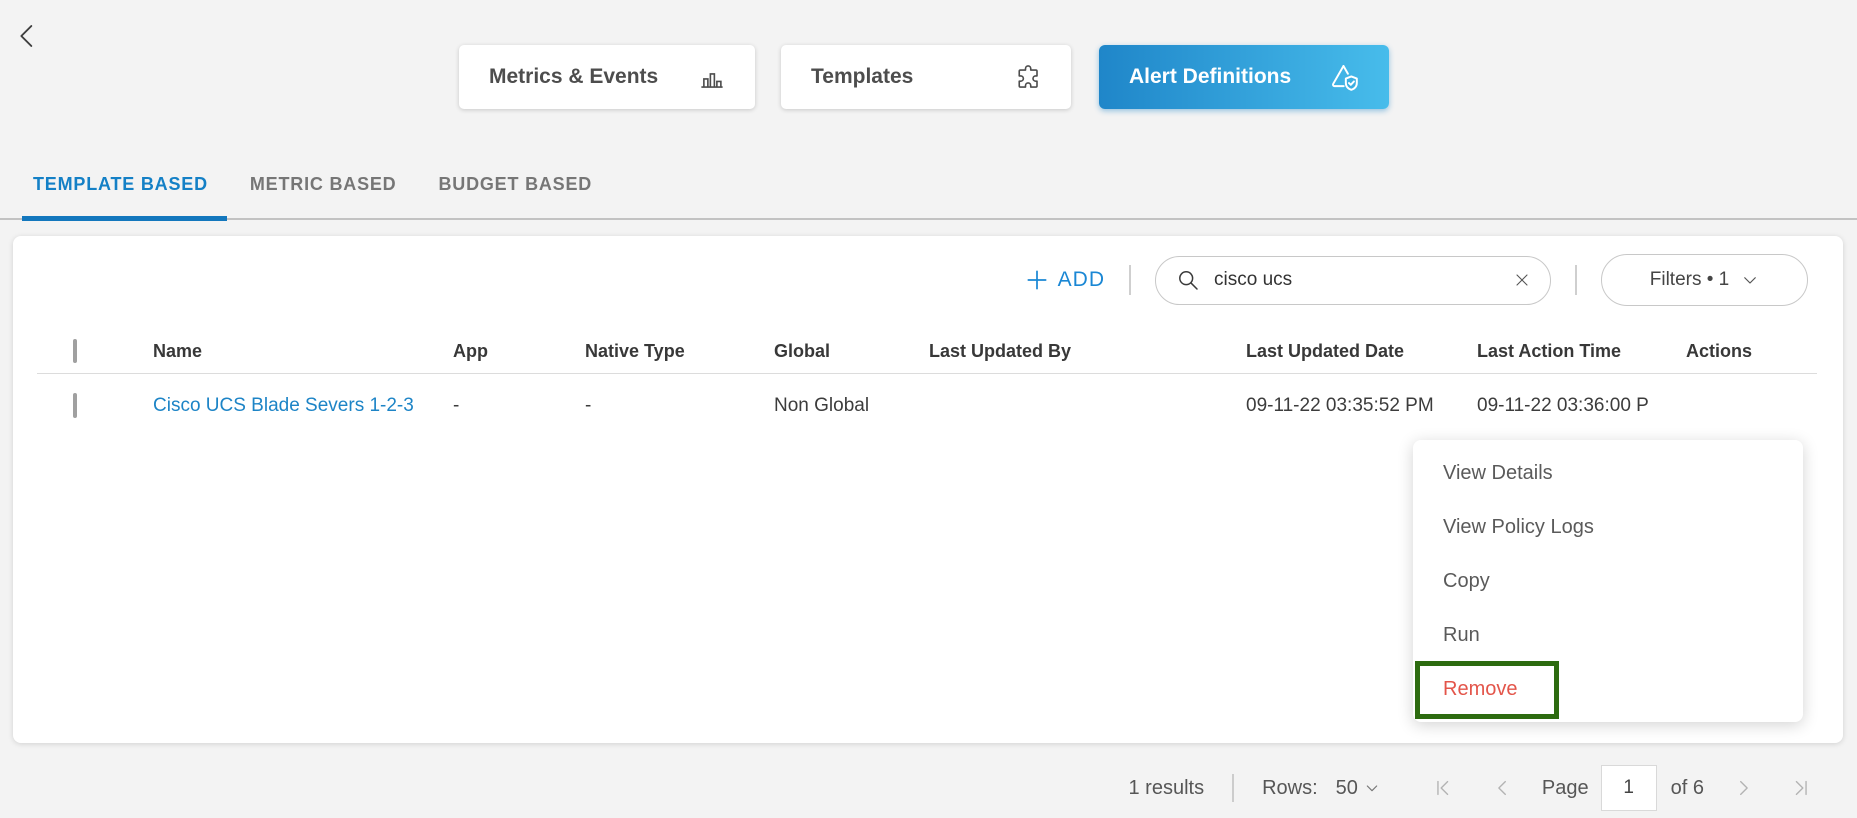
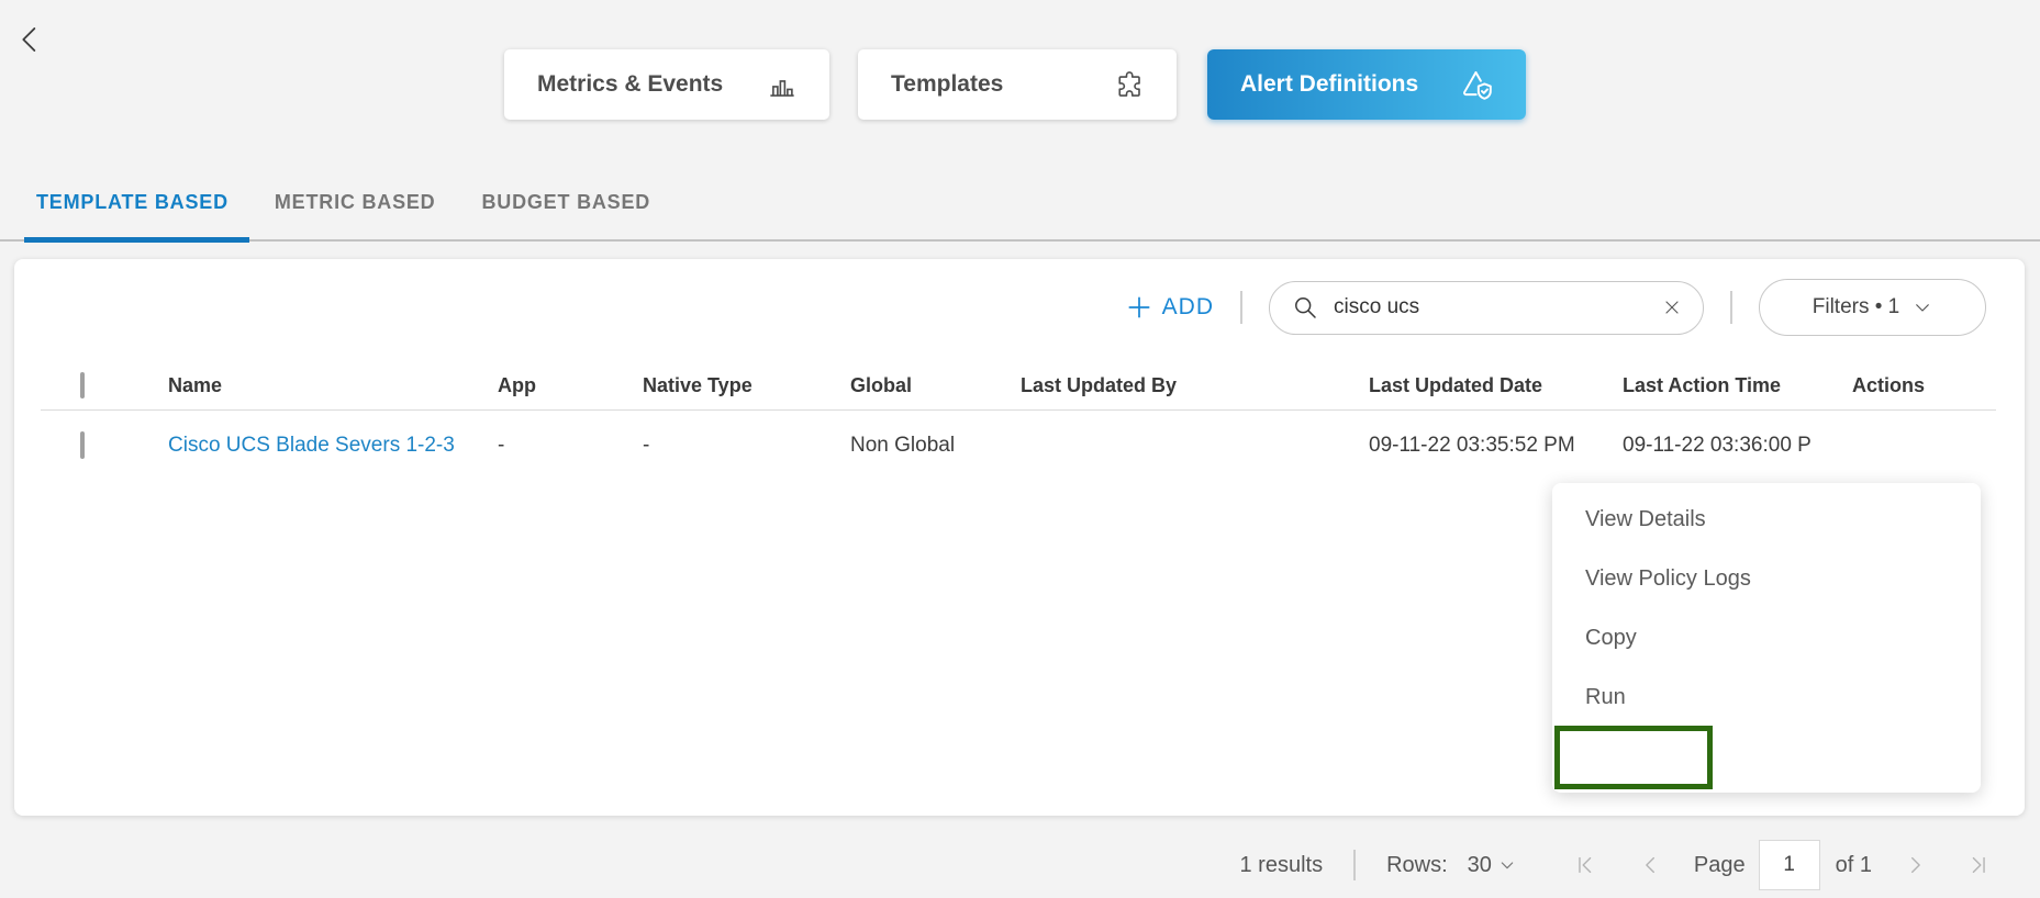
  Metrics & Events
  Templates
  Alert Definitions
  TEMPLATE BASED
  METRIC BASED
  BUDGET BASED
  ADD
  cisco ucs
  Filters • 1
  Name
  App
  Native Type
  Global
  Last Updated By
  Last Updated Date
  Last Action Time
  Actions
  Cisco UCS Blade Severs 1-2-3
  -
  -
  Non Global
  09-11-22 03:35:52 PM
  09-11-22 03:36:00 P
  View Details
  View Policy Logs
  Copy
  Run
- Remove
  1 results
  Rows:
- 50
+ 30
  Page
  1
- of 6
+ of 1
